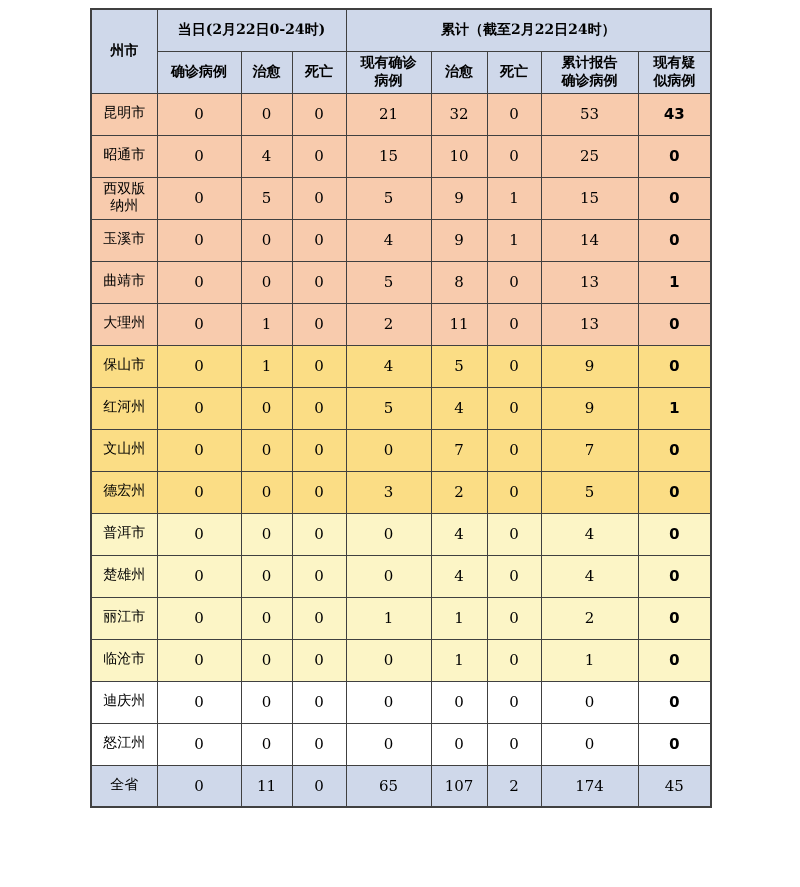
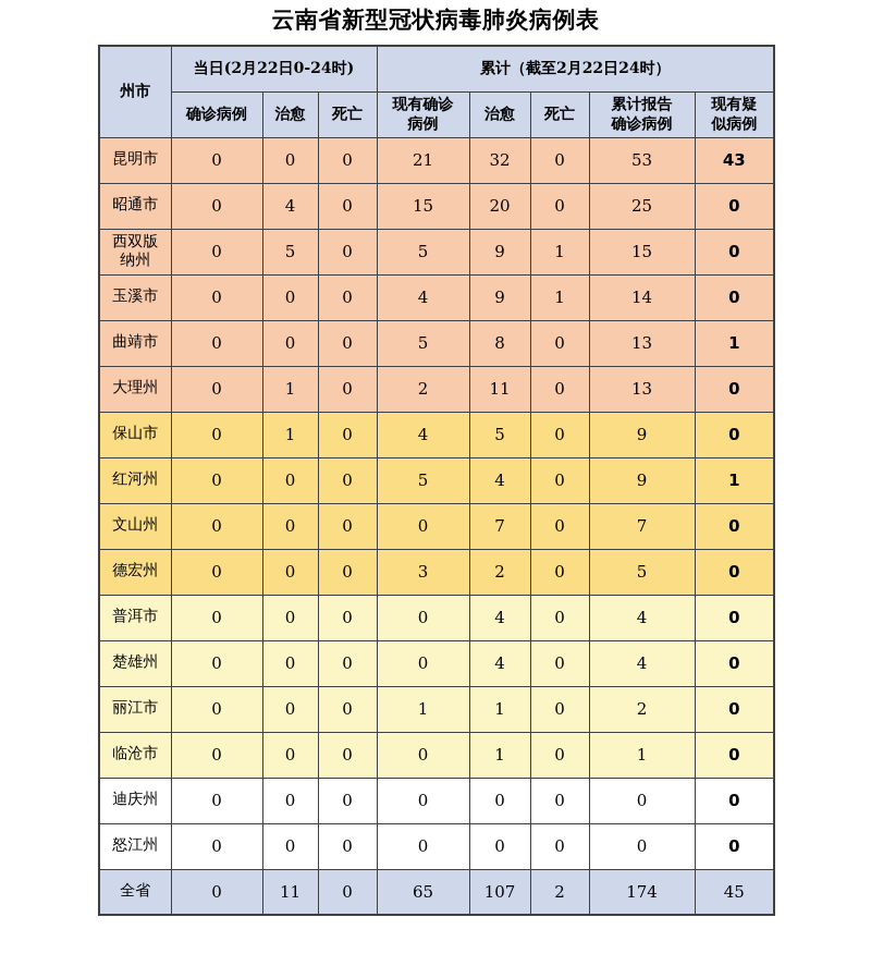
+ 云南省新型冠状病毒肺炎病例表
  州市	当日(2月22日0-24时)	累计（截至2月22日24时）
  确诊病例	治愈	死亡	现有确诊 病例	治愈	死亡	累计报告 确诊病例	现有疑 似病例
  昆明市	0	0	0	21	32	0	53	43
- 昭通市	0	4	0	15	10	0	25	0
+ 昭通市	0	4	0	15	20	0	25	0
  西双版 纳州	0	5	0	5	9	1	15	0
  玉溪市	0	0	0	4	9	1	14	0
  曲靖市	0	0	0	5	8	0	13	1
  大理州	0	1	0	2	11	0	13	0
  保山市	0	1	0	4	5	0	9	0
  红河州	0	0	0	5	4	0	9	1
  文山州	0	0	0	0	7	0	7	0
  德宏州	0	0	0	3	2	0	5	0
  普洱市	0	0	0	0	4	0	4	0
  楚雄州	0	0	0	0	4	0	4	0
  丽江市	0	0	0	1	1	0	2	0
  临沧市	0	0	0	0	1	0	1	0
  迪庆州	0	0	0	0	0	0	0	0
  怒江州	0	0	0	0	0	0	0	0
  全省	0	11	0	65	107	2	174	45
